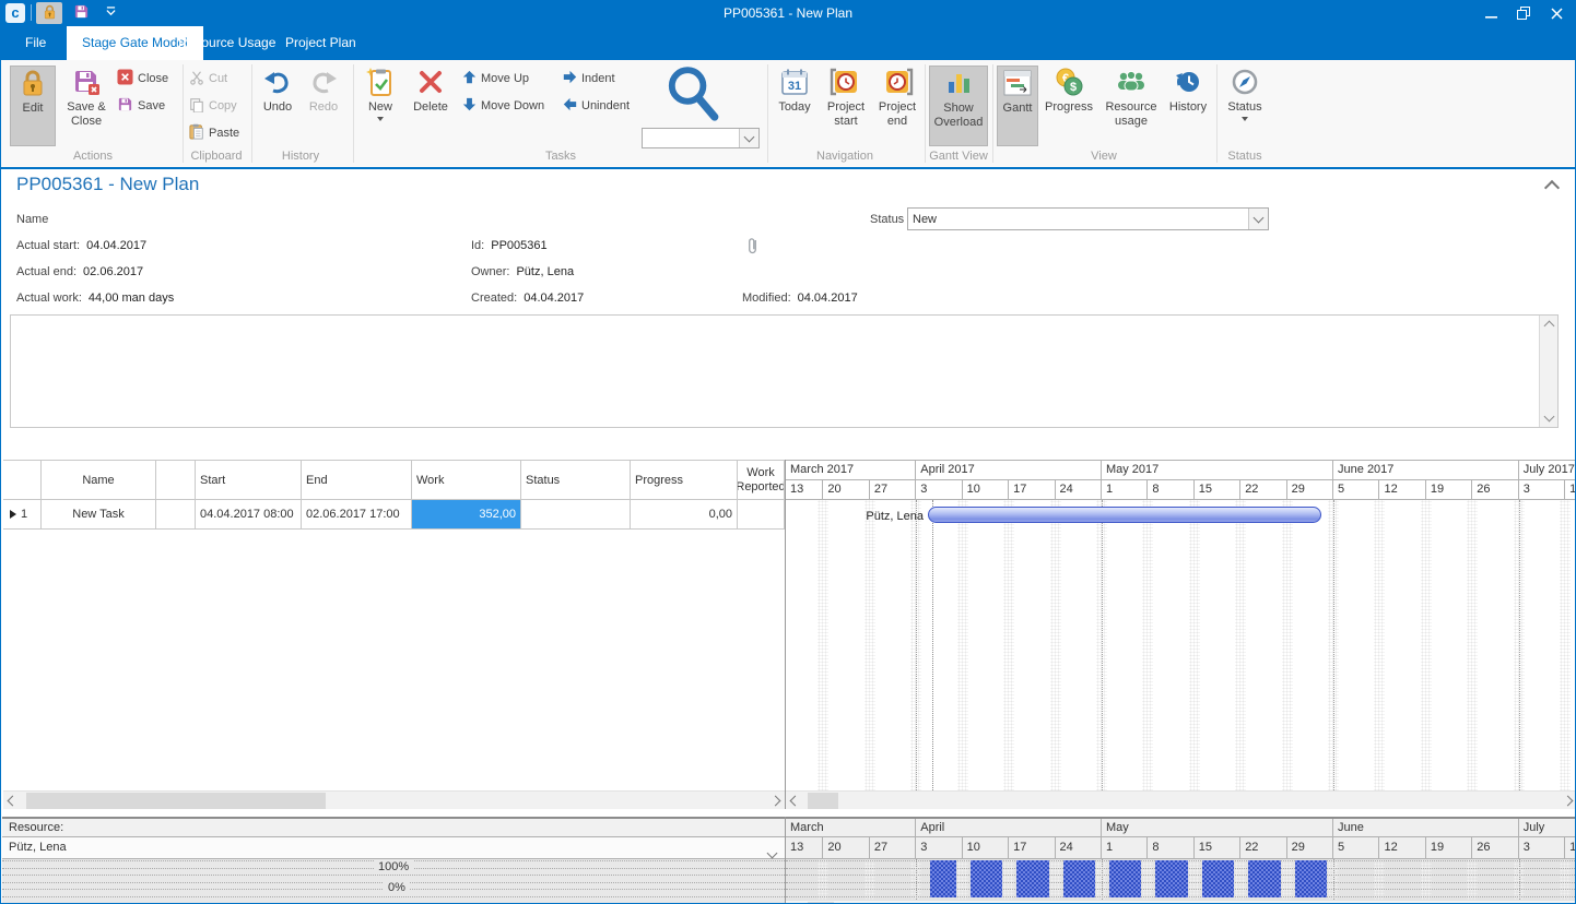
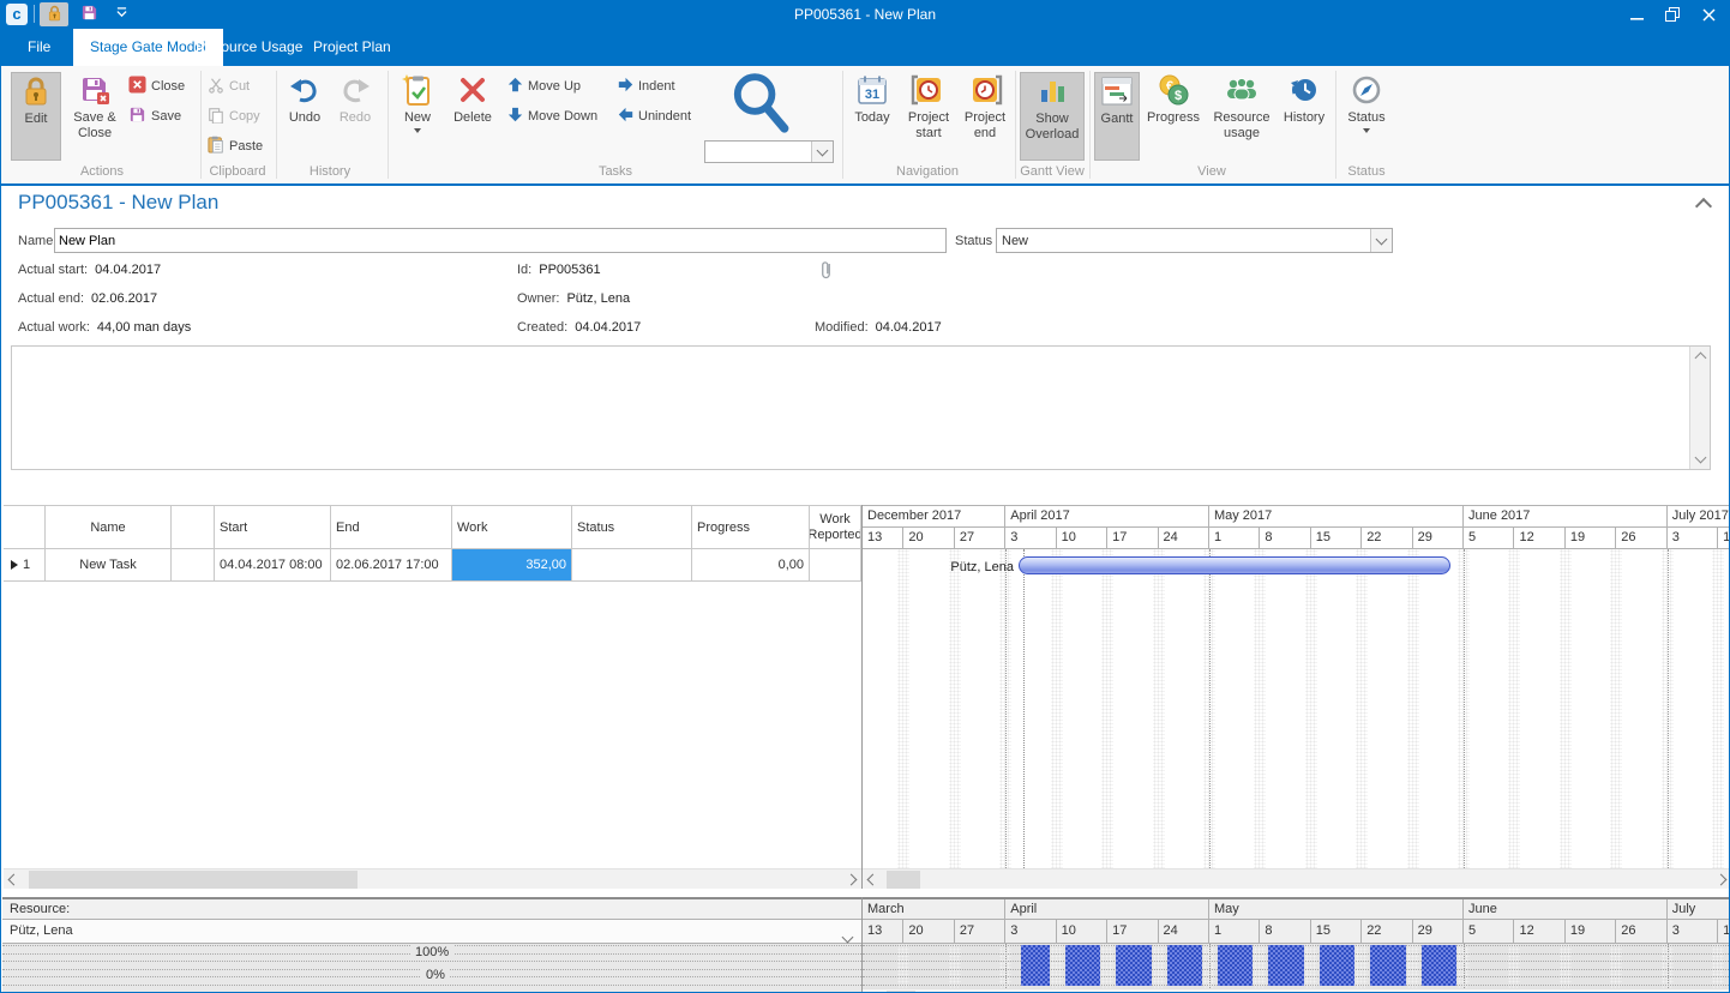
  c
  PP005361 - New Plan
  File
  Stage Gate Model
  Resource Usage
  Project Plan
  Edit
  Save & Close
  Close
  Save
  Actions
  Cut
  Copy
  Paste
  Clipboard
  Undo
  Redo
  History
  New
  Delete
  Move Up
  Move Down
  Indent
  Unindent
  Tasks
  31
  Today
  Project start
  Project end
  Navigation
  Show Overload
  Gantt View
  Gantt
  €
  $
  Progress
  Resource usage
  History
  View
  Status
  Status
  PP005361 - New Plan
  Name
+ New Plan
  Status
  New
  Actual start:
  04.04.2017
  Id:
  PP005361
  Actual end:
  02.06.2017
  Owner:
  Pütz, Lena
  Actual work:
  44,00 man days
  Created:
  04.04.2017
  Modified:
  04.04.2017
  Name
  Start
  End
  Work
  Status
  Progress
  Work Reported
  1
  New Task
  04.04.2017 08:00
  02.06.2017 17:00
  352,00
  0,00
- March 2017
+ December 2017
  April 2017
  May 2017
  June 2017
  July 2017
  13
  20
  27
  3
  10
  17
  24
  1
  8
  15
  22
  29
  5
  12
  19
  26
  3
  Pütz, Lena
  Resource:
  Pütz, Lena
  100%
  0%
  March
  April
  May
  June
  July
  13
  20
  27
  3
  10
  17
  24
  1
  8
  15
  22
  29
  5
  12
  19
  26
  3
